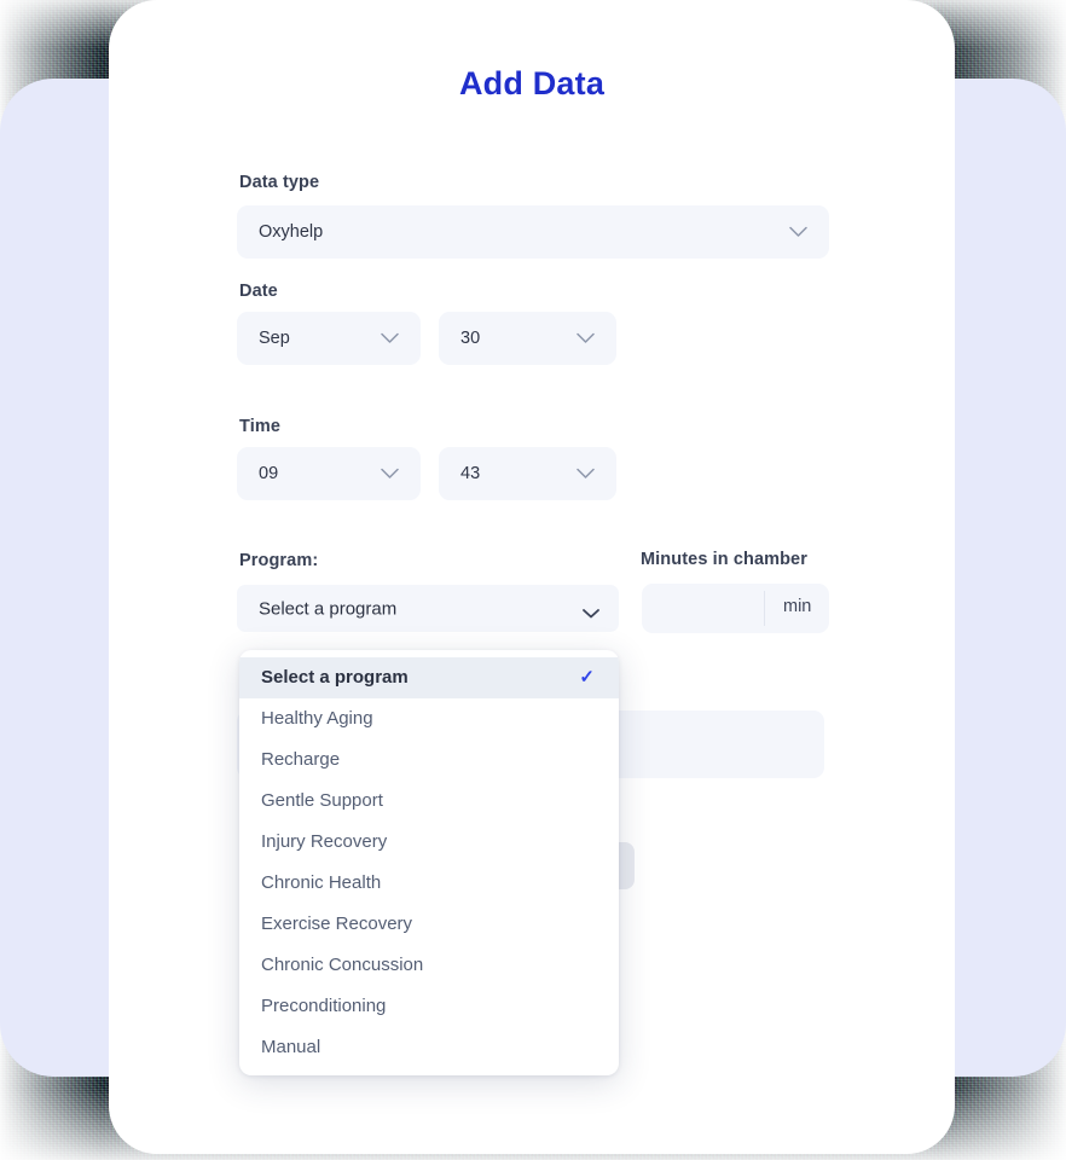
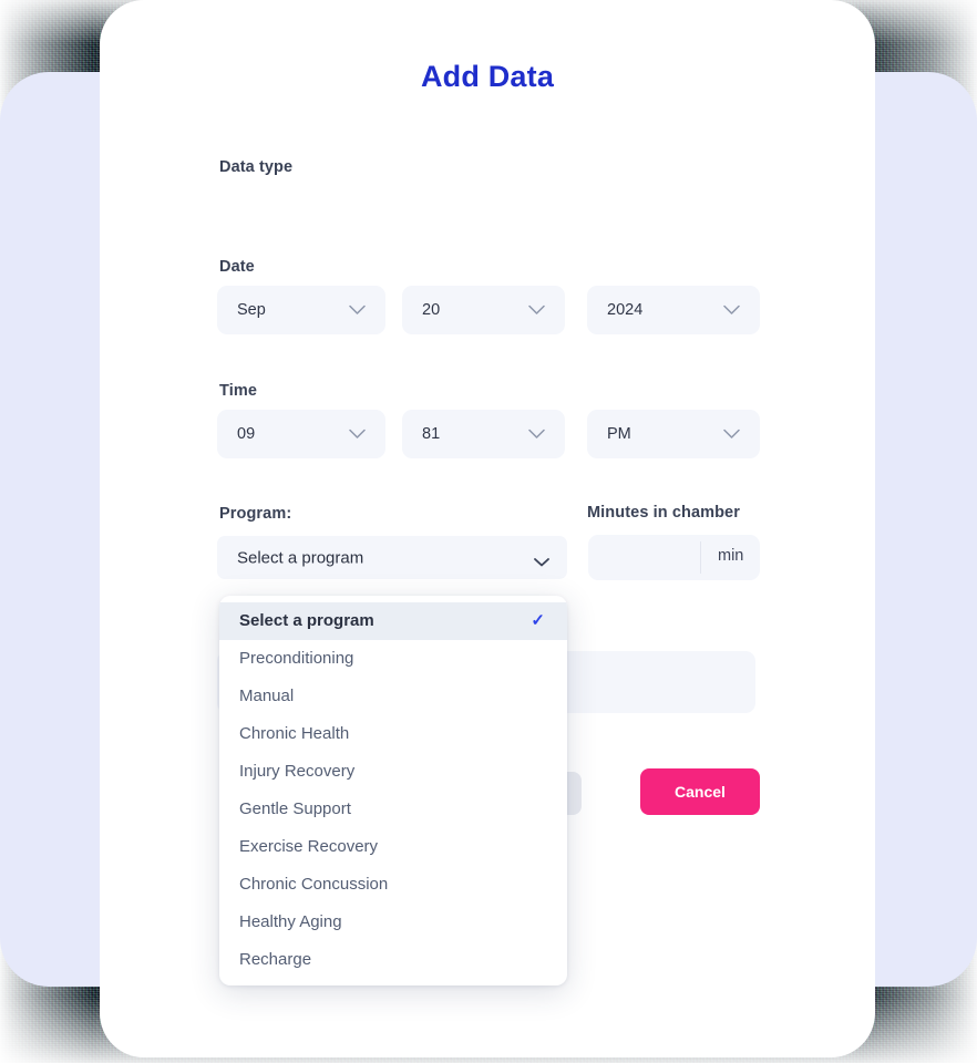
  Add Data
  Data type
- Oxyhelp
  Date
  Sep
- 30
+ 20
+ 2024
  Time
  09
- 43
+ 81
+ PM
  Program:
  Minutes in chamber
  Select a program
  min
+ Cancel
  Select a program
  ✓
- Healthy Aging
+ Preconditioning
- Recharge
+ Manual
- Gentle Support
+ Chronic Health
  Injury Recovery
- Chronic Health
+ Gentle Support
  Exercise Recovery
  Chronic Concussion
- Preconditioning
+ Healthy Aging
- Manual
+ Recharge
